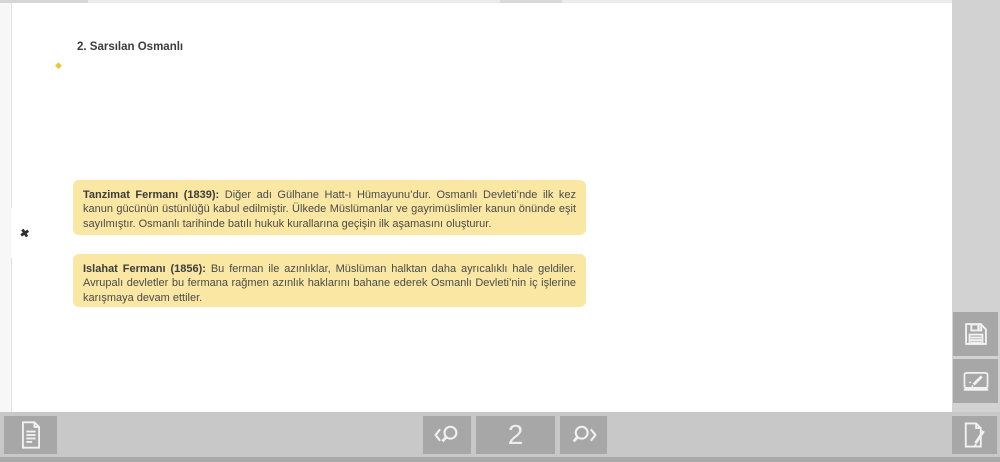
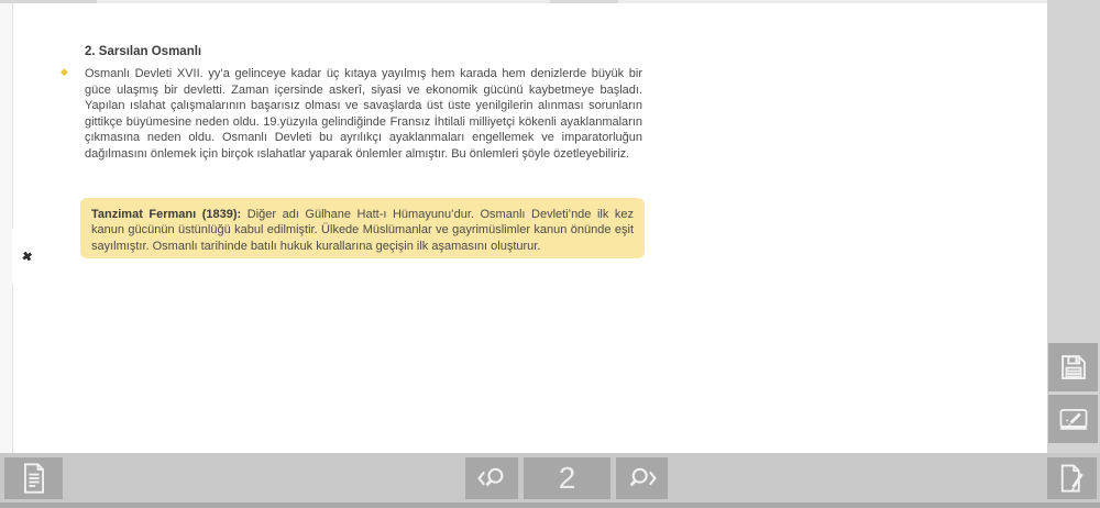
  2. Sarsılan Osmanlı
  ◆
+ Osmanlı Devleti XVII. yy’a gelinceye kadar üç kıtaya yayılmış hem karada hem denizlerde büyük bir güce ulaşmış bir devletti. Zaman içersinde askerî, siyasi ve ekonomik gücünü kaybetmeye başladı. Yapılan ıslahat çalışmalarının başarısız olması ve savaşlarda üst üste yenilgilerin alınması sorunların gittikçe büyümesine neden oldu. 19.yüzyıla gelindiğinde Fransız İhtilali milliyetçi kökenli ayaklanmaların çıkmasına neden oldu. Osmanlı Devleti bu ayrılıkçı ayaklanmaları engellemek ve imparatorluğun dağılmasını önlemek için birçok ıslahatlar yaparak önlemler almıştır. Bu önlemleri şöyle özetleyebiliriz.
  Tanzimat Fermanı (1839): Diğer adı Gülhane Hatt-ı Hümayunu’dur. Osmanlı Devleti’nde ilk kez kanun gücünün üstünlüğü kabul edilmiştir. Ülkede Müslümanlar ve gayrimüslimler kanun önünde eşit sayılmıştır. Osmanlı tarihinde batılı hukuk kurallarına geçişin ilk aşamasını oluşturur.
- Islahat Fermanı (1856): Bu ferman ile azınlıklar, Müslüman halktan daha ayrıcalıklı hale geldiler. Avrupalı devletler bu fermana rağmen azınlık haklarını bahane ederek Osmanlı Devleti’nin iç işlerine karışmaya devam ettiler.
  2
